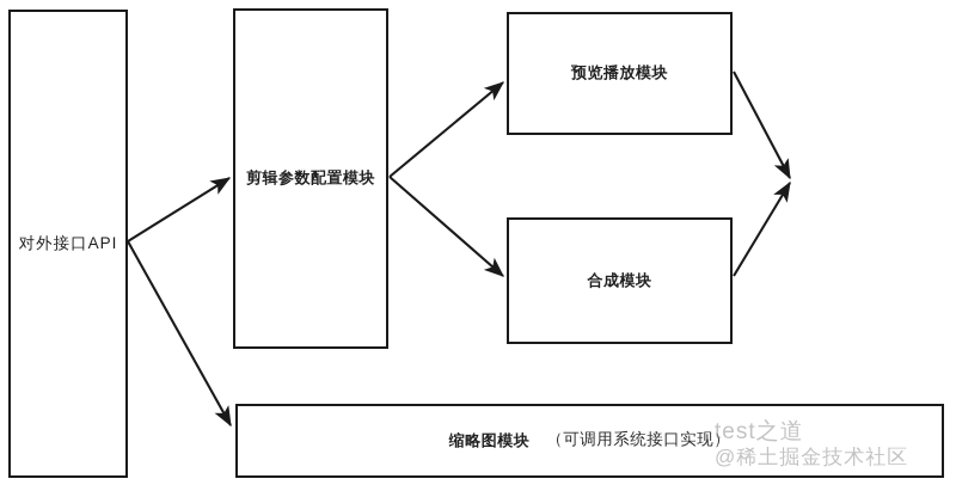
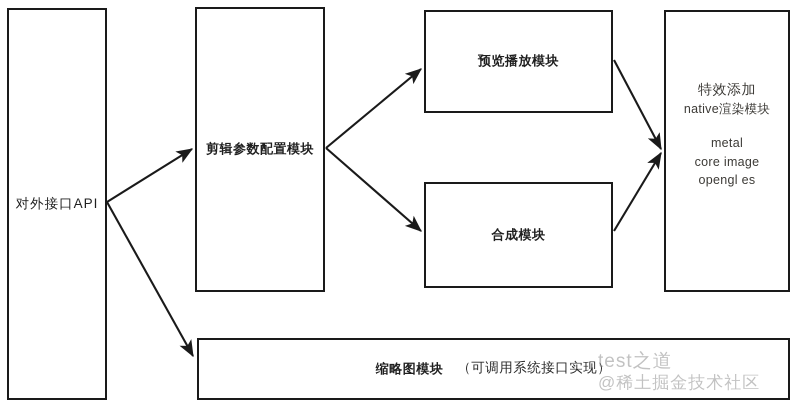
  对外接口API
  剪辑参数配置模块
  预览播放模块
  合成模块
+ 特效添加
+ native渲染模块
+ metal
+ core image
+ opengl es
  缩略图模块
  （可调用系统接口实现）
  test之道
  @稀土掘金技术社区
